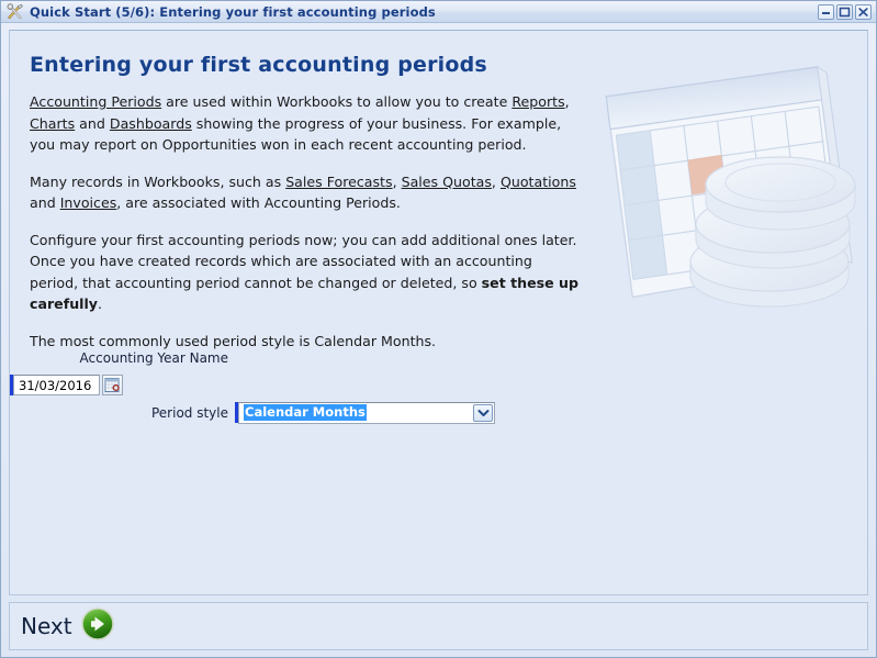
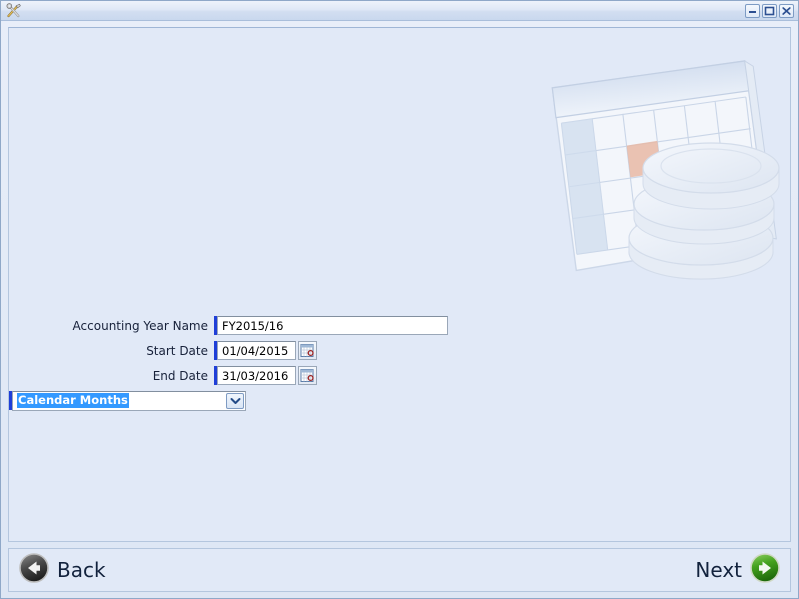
- Quick Start (5/6): Entering your first accounting periods
- Entering your first accounting periods
- Accounting Periods are used within Workbooks to allow you to create Reports, Charts and Dashboards showing the progress of your business. For example, you may report on Opportunities won in each recent accounting period.
- Many records in Workbooks, such as Sales Forecasts, Sales Quotas, Quotations and Invoices, are associated with Accounting Periods.
- Configure your first accounting periods now; you can add additional ones later. Once you have created records which are associated with an accounting period, that accounting period cannot be changed or deleted, so set these up carefully.
- The most commonly used period style is Calendar Months.
  Accounting Year Name
+ FY2015/16
+ Start Date
+ 01/04/2015
+ End Date
  31/03/2016
- Period style
  Calendar Months
+ Back
  Next
